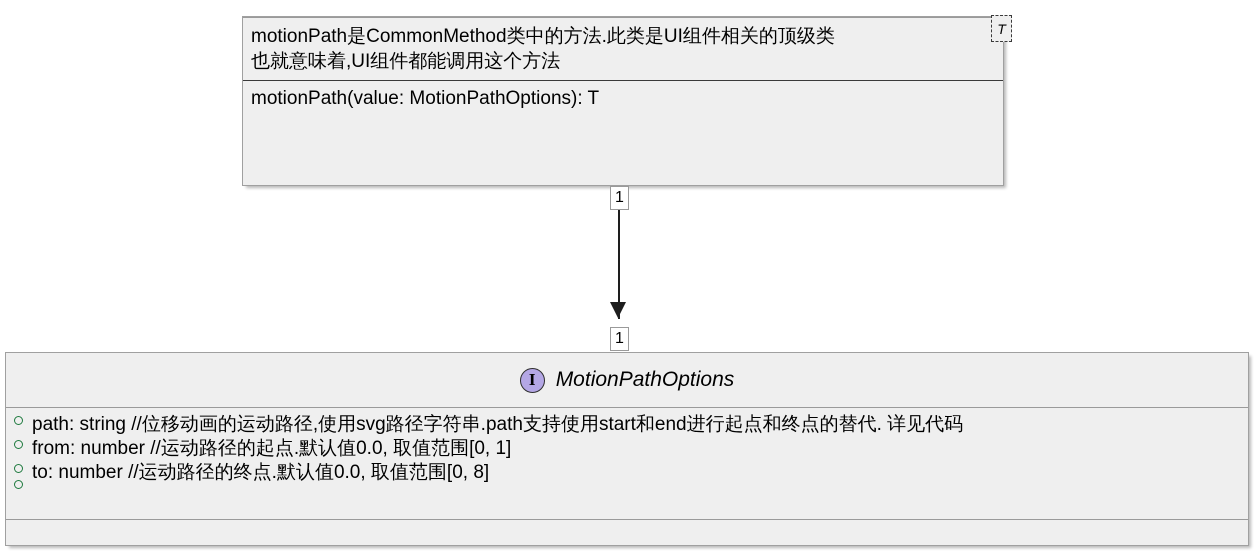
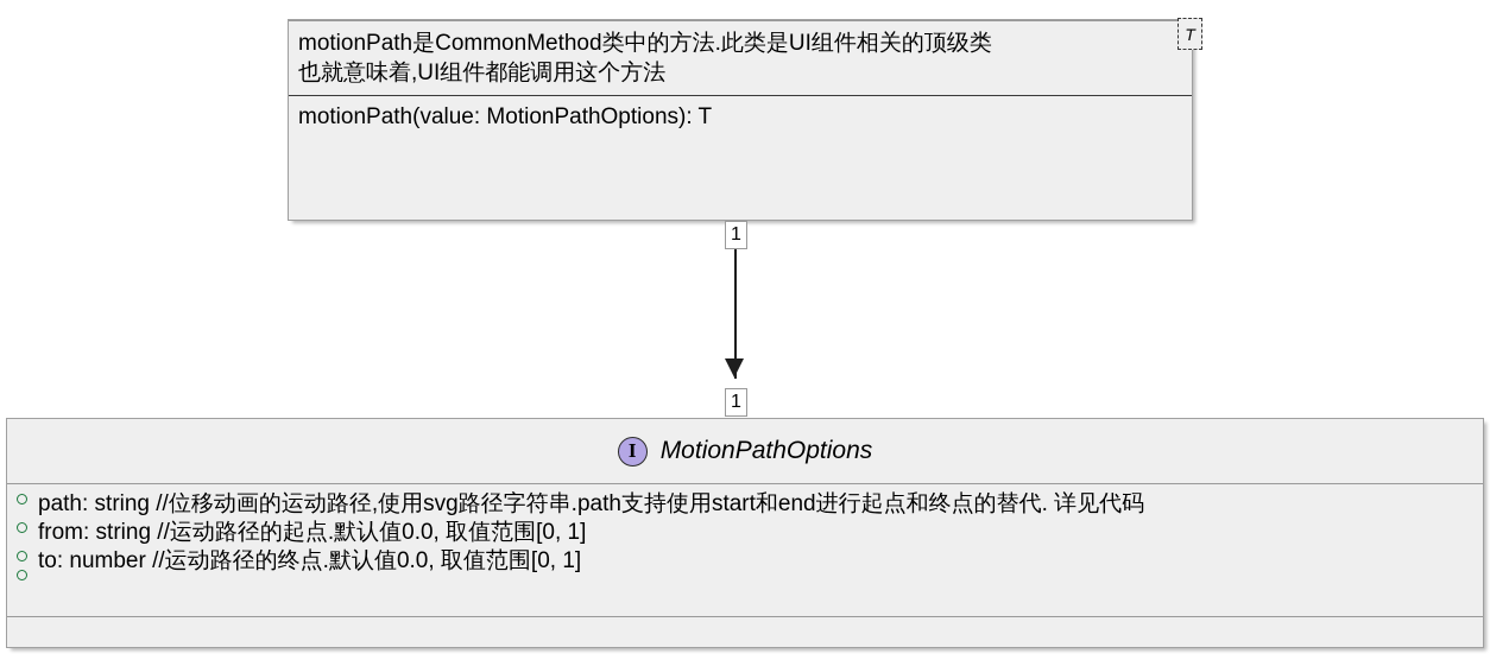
  motionPath是CommonMethod类中的方法.此类是UI组件相关的顶级类
  也就意味着,UI组件都能调用这个方法
  motionPath(value: MotionPathOptions): T
  T
  1
  1
  I
  MotionPathOptions
  path: string //位移动画的运动路径,使用svg路径字符串.path支持使用start和end进行起点和终点的替代. 详见代码
- from: number //运动路径的起点.默认值0.0, 取值范围[0, 1]
+ from: string //运动路径的起点.默认值0.0, 取值范围[0, 1]
- to: number //运动路径的终点.默认值0.0, 取值范围[0, 8]
+ to: number //运动路径的终点.默认值0.0, 取值范围[0, 1]
